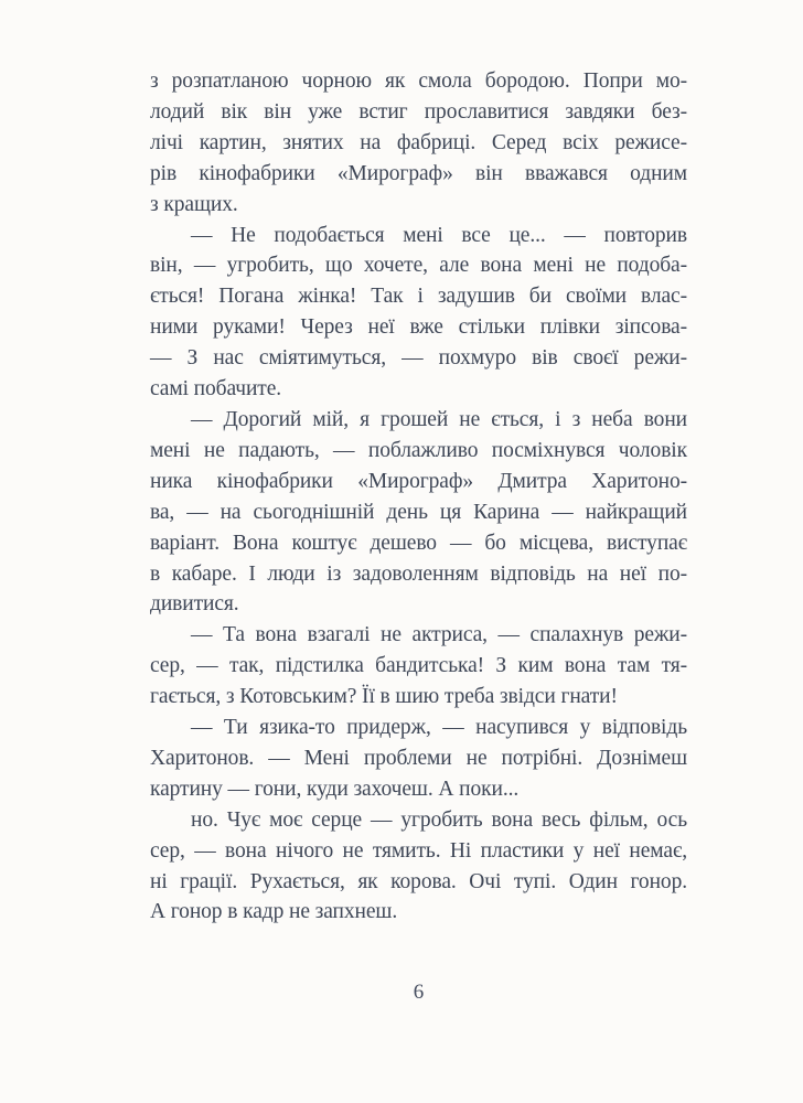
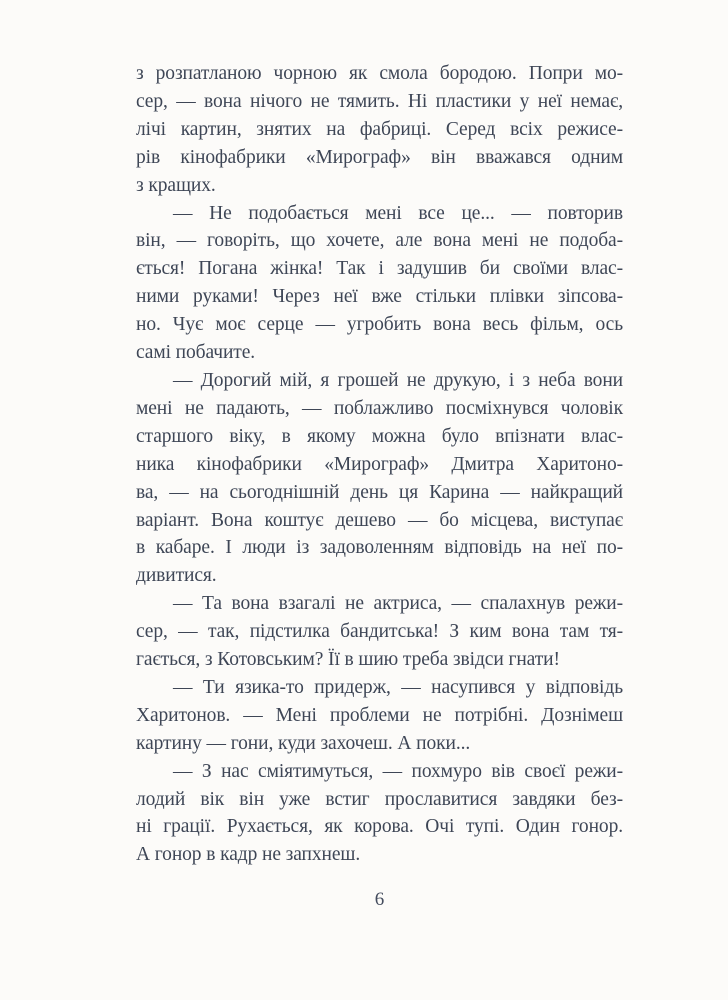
  з розпатланою чорною як смола бородою. Попри мо-
- лодий вік він уже встиг прославитися завдяки без-
+ сер, — вона нічого не тямить. Ні пластики у неї немає,
  лічі картин, знятих на фабриці. Серед всіх режисе-
  рів кінофабрики «Мирограф» він вважався одним
  з кращих.
  — Не подобається мені все це... — повторив
- він, — угробить, що хочете, але вона мені не подоба-
+ він, — говоріть, що хочете, але вона мені не подоба-
  ється! Погана жінка! Так і задушив би своїми влас-
  ними руками! Через неї вже стільки плівки зіпсова-
- — З нас сміятимуться, — похмуро вів своєї режи-
+ но. Чує моє серце — угробить вона весь фільм, ось
  самі побачите.
- — Дорогий мій, я грошей не ється, і з неба вони
+ — Дорогий мій, я грошей не друкую, і з неба вони
  мені не падають, — поблажливо посміхнувся чоловік
+ старшого віку, в якому можна було впізнати влас-
  ника кінофабрики «Мирограф» Дмитра Харитоно-
  ва, — на сьогоднішній день ця Карина — найкращий
  варіант. Вона коштує дешево — бо місцева, виступає
  в кабаре. І люди із задоволенням відповідь на неї по-
  дивитися.
  — Та вона взагалі не актриса, — спалахнув режи-
  сер, — так, підстилка бандитська! З ким вона там тя-
  гається, з Котовським? Її в шию треба звідси гнати!
  — Ти язика-то придерж, — насупився у відповідь
  Харитонов. — Мені проблеми не потрібні. Дознімеш
  картину — гони, куди захочеш. А поки...
- но. Чує моє серце — угробить вона весь фільм, ось
+ — З нас сміятимуться, — похмуро вів своєї режи-
- сер, — вона нічого не тямить. Ні пластики у неї немає,
+ лодий вік він уже встиг прославитися завдяки без-
  ні грації. Рухається, як корова. Очі тупі. Один гонор.
  А гонор в кадр не запхнеш.
  6
